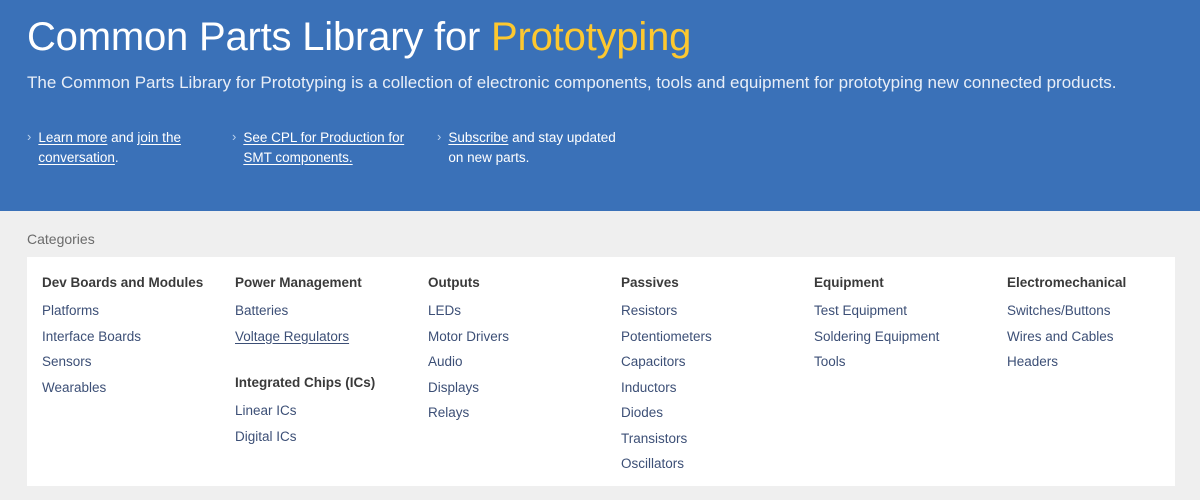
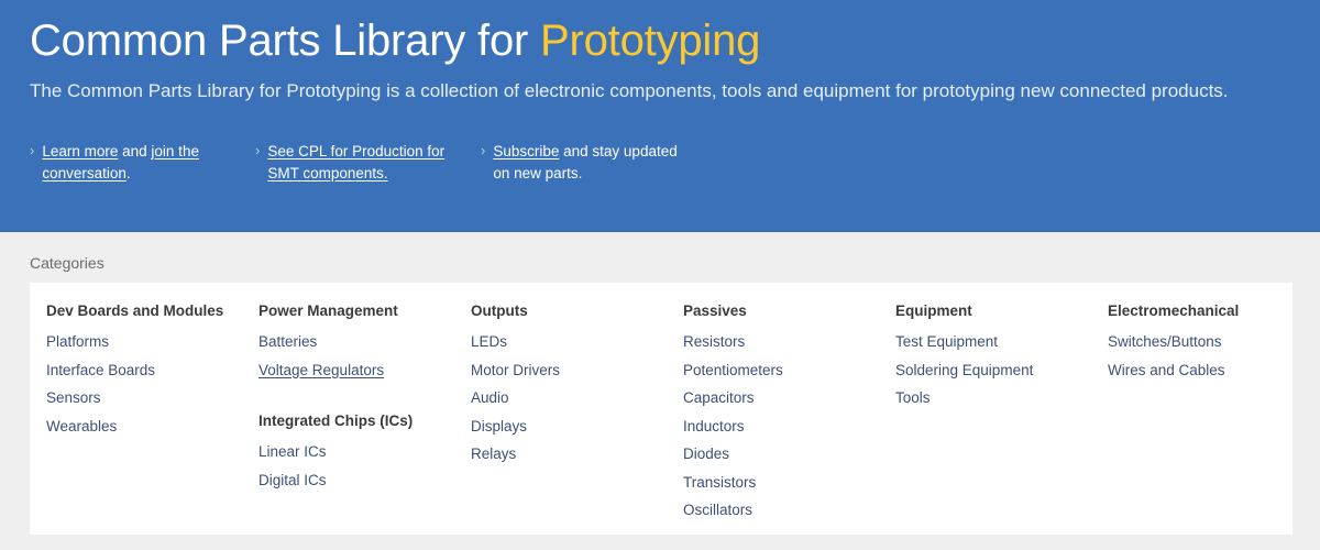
  Common Parts Library for Prototyping
  The Common Parts Library for Prototyping is a collection of electronic components, tools and equipment for prototyping new connected products.
  ›
  Learn more and join the conversation.
  ›
  See CPL for Production for SMT components.
  ›
  Subscribe and stay updated on new parts.
  Categories
  Dev Boards and Modules
  Platforms
  Interface Boards
  Sensors
  Wearables
  Power Management
  Batteries
  Voltage Regulators
  Integrated Chips (ICs)
  Linear ICs
  Digital ICs
  Outputs
  LEDs
  Motor Drivers
  Audio
  Displays
  Relays
  Passives
  Resistors
  Potentiometers
  Capacitors
  Inductors
  Diodes
  Transistors
  Oscillators
  Equipment
  Test Equipment
  Soldering Equipment
  Tools
  Electromechanical
  Switches/Buttons
  Wires and Cables
- Headers
